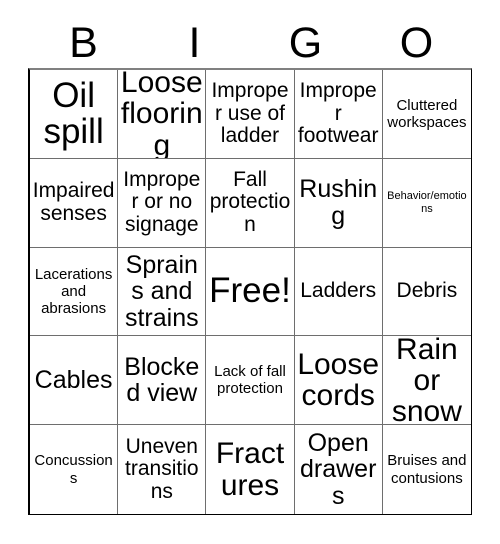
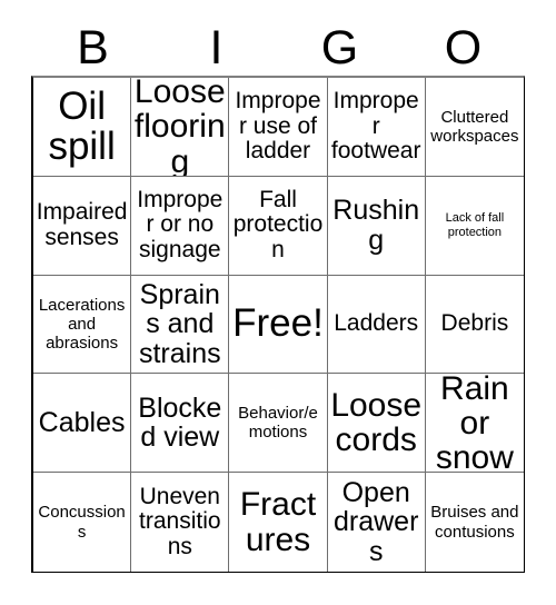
  B
  I
  G
  O
  Oil spill
  Loose flooring
  Improper use of ladder
  Improper footwear
  Cluttered workspaces
  Impaired senses
  Improper or no signage
  Fall protection
  Rushing
- Behavior/emotions
+ Lack of fall protection
  Lacerations and abrasions
  Sprains and strains
  Free!
  Ladders
  Debris
  Cables
  Blocked view
- Lack of fall protection
+ Behavior/emotions
  Loose cords
  Rain or snow
  Concussions
  Uneven transitions
  Fractures
  Open drawers
  Bruises and contusions
